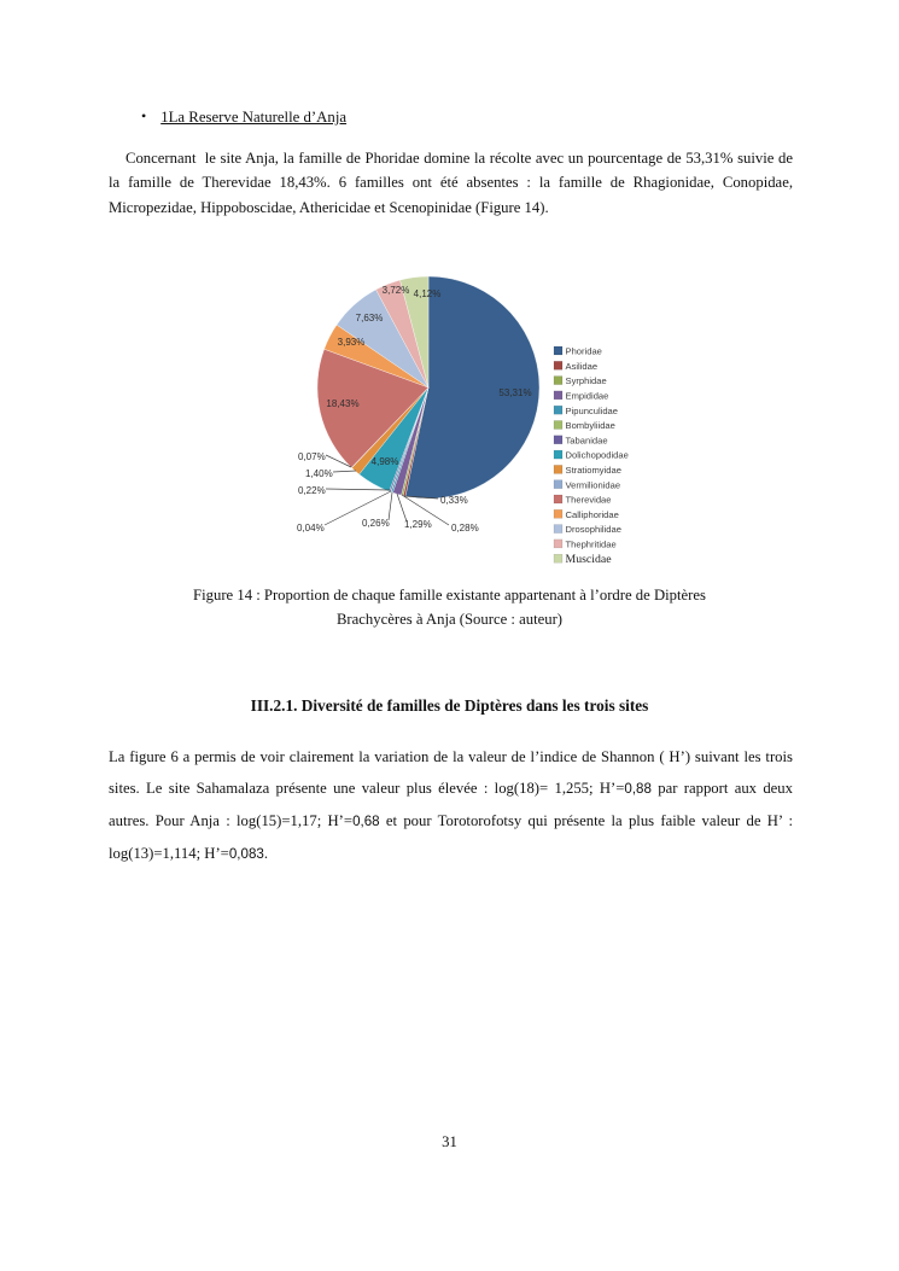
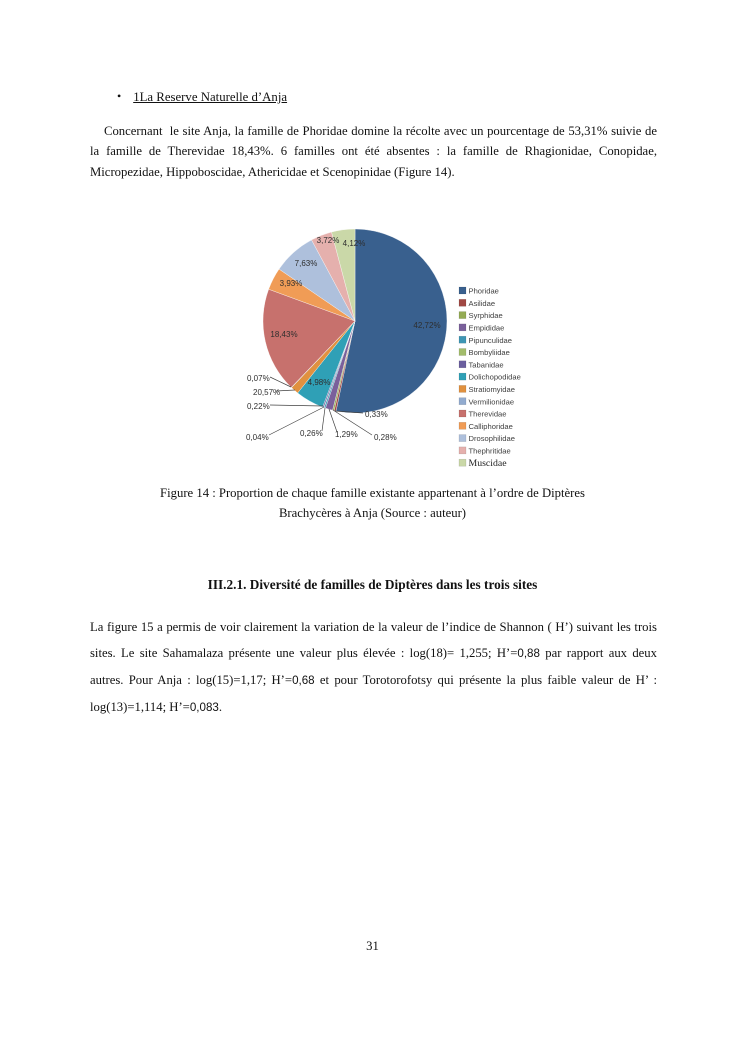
  • 1La Reserve Naturelle d’Anja
  Concernant le site Anja, la famille de Phoridae domine la récolte avec un pourcentage de 53,31% suivie de la famille de Therevidae 18,43%. 6 familles ont été absentes : la famille de Rhagionidae, Conopidae, Micropezidae, Hippoboscidae, Athericidae et Scenopinidae (Figure 14).
- 53,31%
+ 42,72%
  0,33%
  0,28%
  1,29%
  0,26%
  0,04%
  0,22%
  4,98%
- 1,40%
+ 20,57%
  0,07%
  18,43%
  3,93%
  7,63%
  3,72%
  4,12%
  Phoridae
  Asilidae
  Syrphidae
  Empididae
  Pipunculidae
  Bombyliidae
  Tabanidae
  Dolichopodidae
  Stratiomyidae
  Vermilionidae
  Therevidae
  Calliphoridae
  Drosophilidae
  Thephritidae
  Muscidae
  Figure 14 : Proportion de chaque famille existante appartenant à l’ordre de Diptères
  Brachycères à Anja (Source : auteur)
  III.2.1. Diversité de familles de Diptères dans les trois sites
- La figure 6 a permis de voir clairement la variation de la valeur de l’indice de Shannon ( H’) suivant les trois sites. Le site Sahamalaza présente une valeur plus élevée : log(18)= 1,255; H’=0,88 par rapport aux deux autres. Pour Anja : log(15)=1,17; H’=0,68 et pour Torotorofotsy qui présente la plus faible valeur de H’ : log(13)=1,114; H’=0,083.
+ La figure 15 a permis de voir clairement la variation de la valeur de l’indice de Shannon ( H’) suivant les trois sites. Le site Sahamalaza présente une valeur plus élevée : log(18)= 1,255; H’=0,88 par rapport aux deux autres. Pour Anja : log(15)=1,17; H’=0,68 et pour Torotorofotsy qui présente la plus faible valeur de H’ : log(13)=1,114; H’=0,083.
  31
